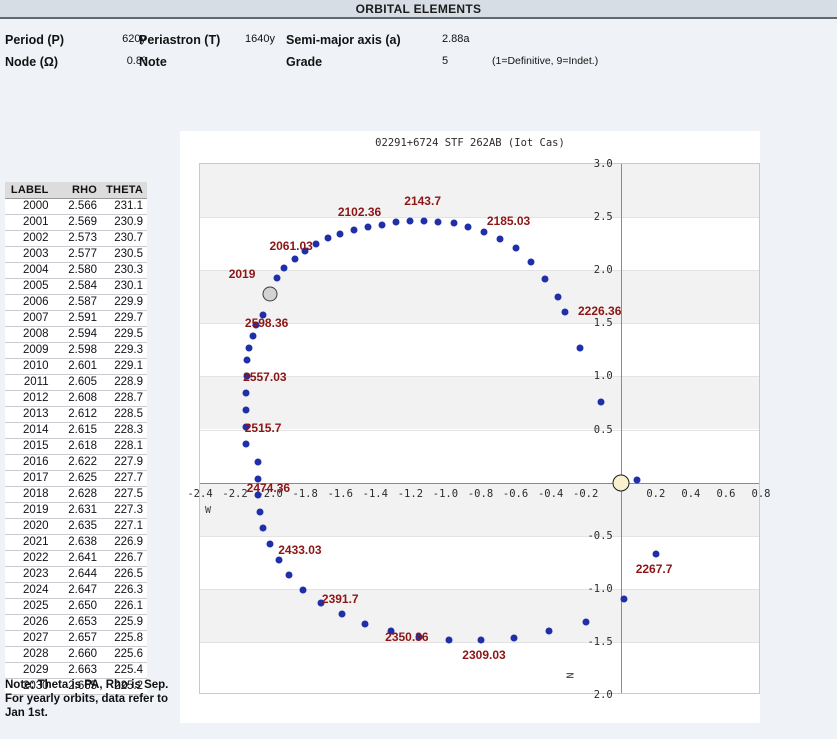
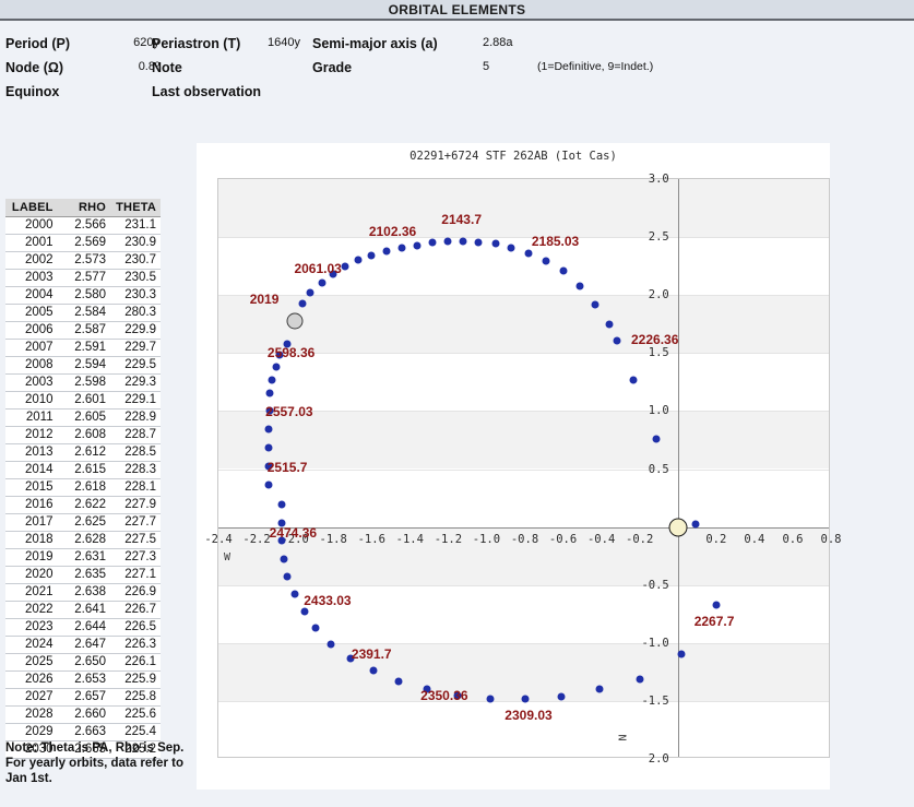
  ORBITAL ELEMENTS
  Period (P)
  620y
  Periastron (T)
  1640y
  Semi-major axis (a)
  2.88a
  Node (Ω)
  0.8º
  Note
  Grade
  5
  (1=Definitive, 9=Indet.)
+ Equinox
+ Last observation
  LABEL	RHO	THETA
  2000	2.566	231.1
  2001	2.569	230.9
  2002	2.573	230.7
  2003	2.577	230.5
  2004	2.580	230.3
- 2005	2.584	230.1
+ 2005	2.584	280.3
  2006	2.587	229.9
  2007	2.591	229.7
  2008	2.594	229.5
- 2009	2.598	229.3
+ 2003	2.598	229.3
  2010	2.601	229.1
  2011	2.605	228.9
  2012	2.608	228.7
  2013	2.612	228.5
  2014	2.615	228.3
  2015	2.618	228.1
  2016	2.622	227.9
  2017	2.625	227.7
  2018	2.628	227.5
  2019	2.631	227.3
  2020	2.635	227.1
  2021	2.638	226.9
  2022	2.641	226.7
  2023	2.644	226.5
  2024	2.647	226.3
  2025	2.650	226.1
  2026	2.653	225.9
  2027	2.657	225.8
  2028	2.660	225.6
  2029	2.663	225.4
  2030	2.665	225.2
  Note: Theta is PA, Rho is Sep. For yearly orbits, data refer to Jan 1st.
  02291+6724 STF 262AB (Iot Cas)
  -2.4
  -2.2
  2.0
  -1.8
  -1.6
  -1.4
  -1.2
  -1.0
  -0.8
  -0.6
  -0.4
  -0.2
  0.2
  0.4
  0.6
  0.8
  3.0
  2.5
  2.0
  1.5
  1.0
  0.5
  -0.5
  -1.0
  -1.5
  2.0
  2019
  2061.03
  2102.36
  2143.7
  2185.03
  2226.36
  2267.7
  2309.03
  2350.36
  2391.7
  2433.03
  2474.36
  2515.7
  2557.03
  2598.36
  W
